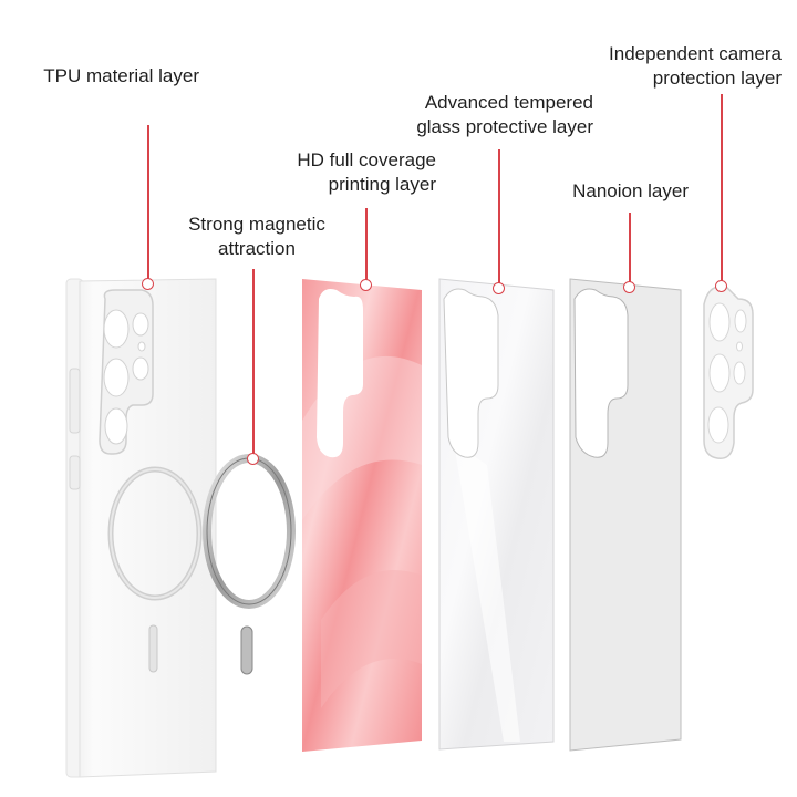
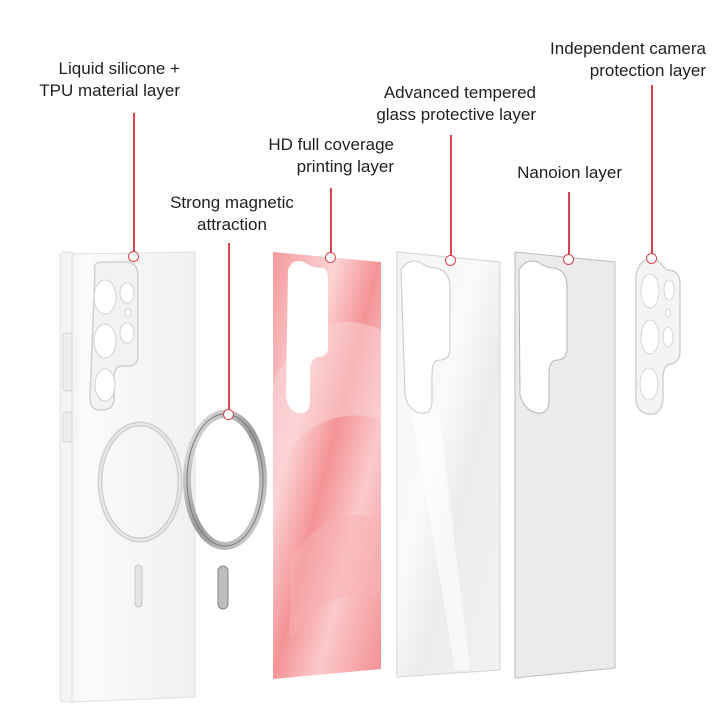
+ Liquid silicone +
  TPU material layer
  Strong magnetic
  attraction
  HD full coverage
  printing layer
  Advanced tempered
  glass protective layer
  Nanoion layer
  Independent camera
  protection layer
